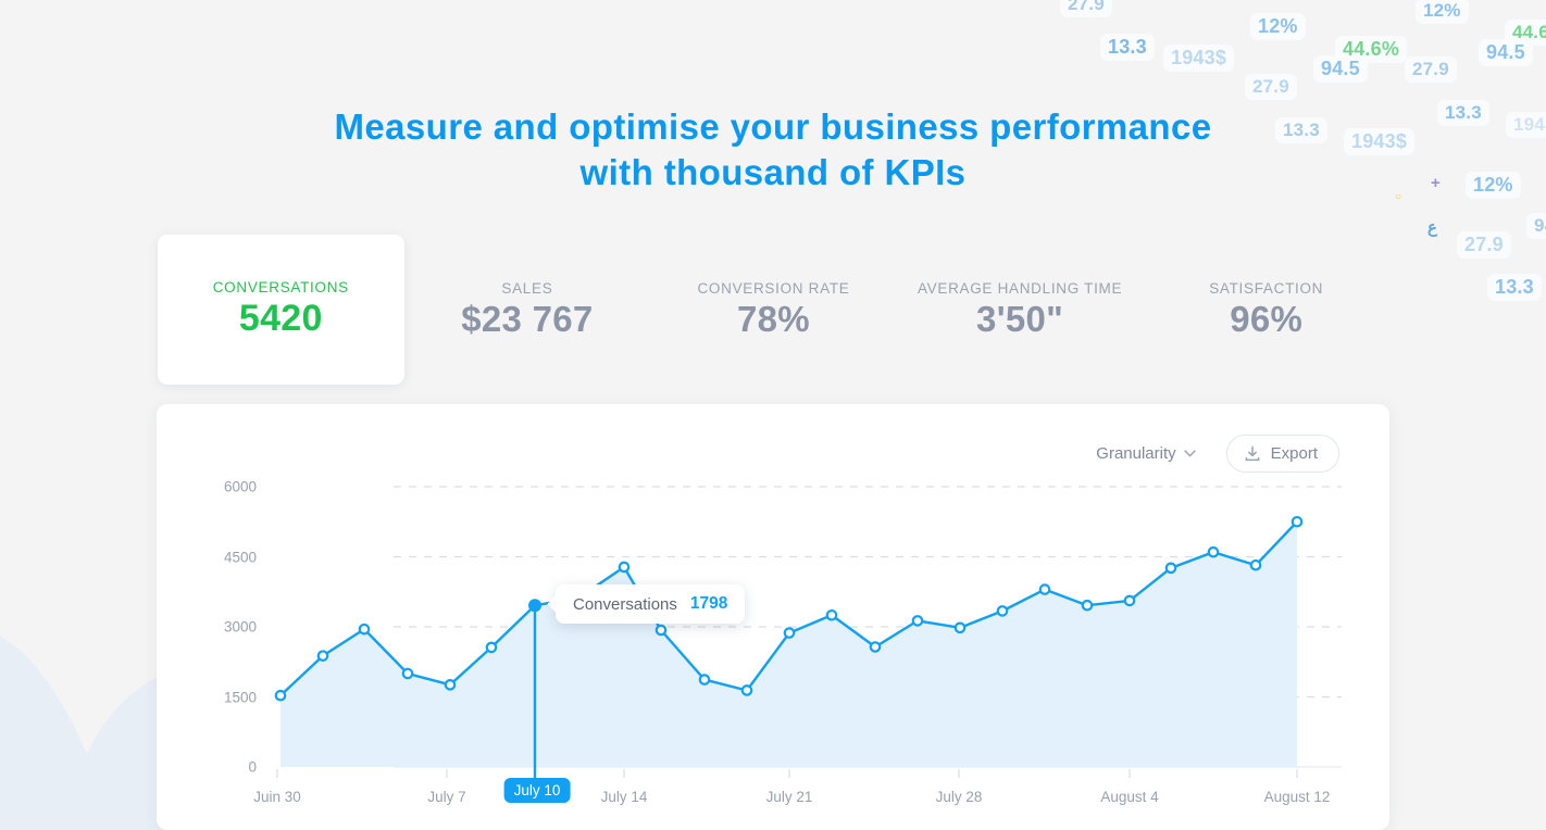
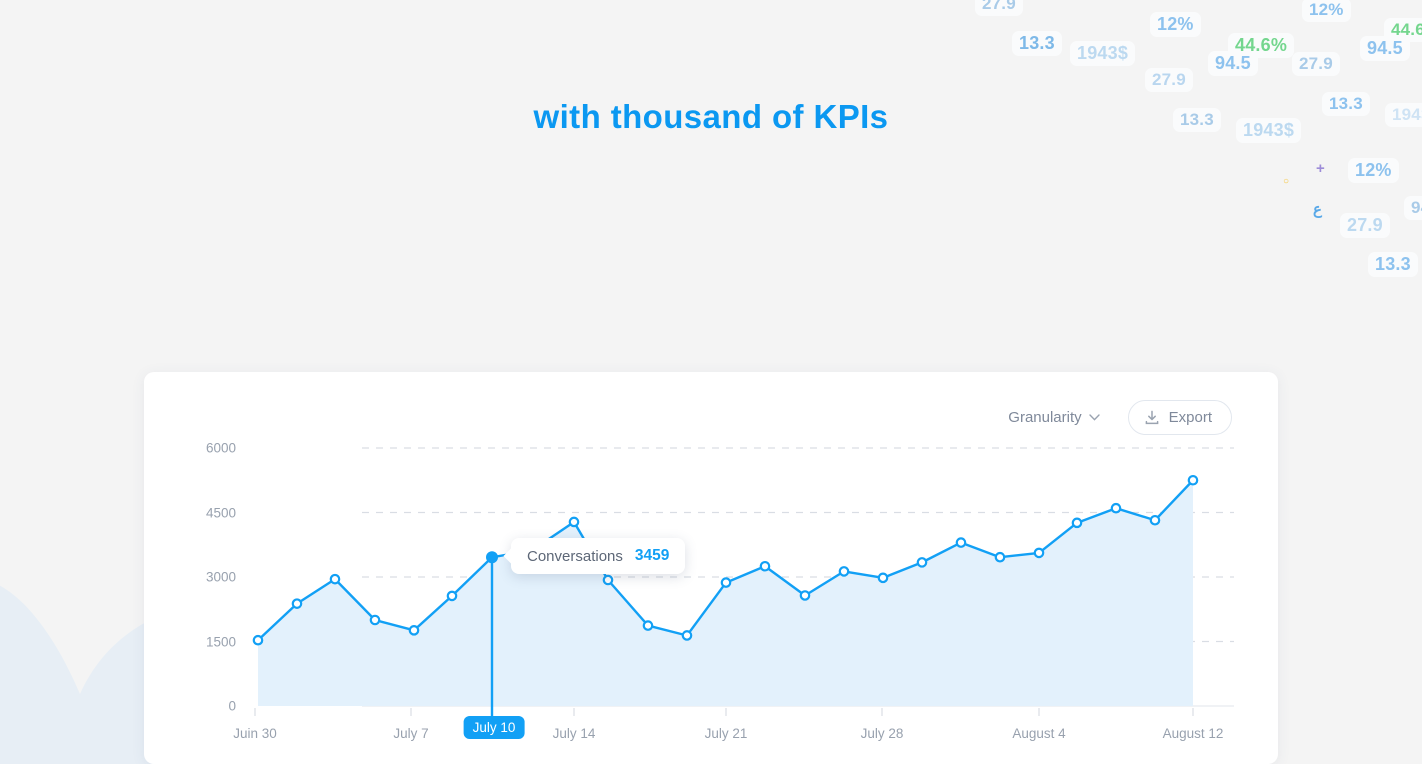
  27.9
  12%
  12%
  44.6
  13.3
  1943$
  44.6%
  94.5
  27.9
  94.5
  27.9
  13.3
  13.3
  194
  1943$
  12%
  27.9
  13.3
  +
  ○
  ع
- Measure and optimise your business performance
  with thousand of KPIs
- CONVERSATIONS
- 5420
- SALES
- $23 767
- CONVERSION RATE
- 78%
- AVERAGE HANDLING TIME
- 3'50"
- SATISFACTION
- 96%
  Granularity
  Export
  0
  1500
  3000
  4500
  6000
  Juin 30
  July 7
  July 10
  July 14
  July 21
  July 28
  August 4
  August 12
  Conversations
- 1798
+ 3459
